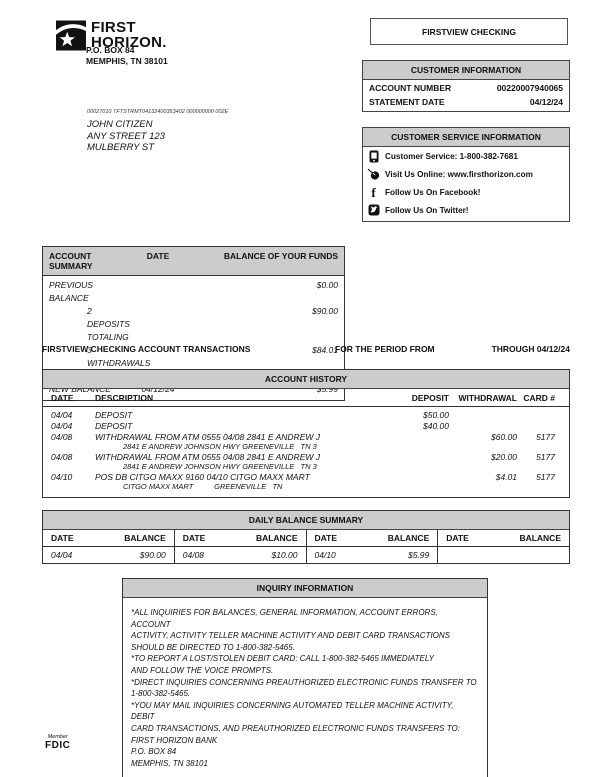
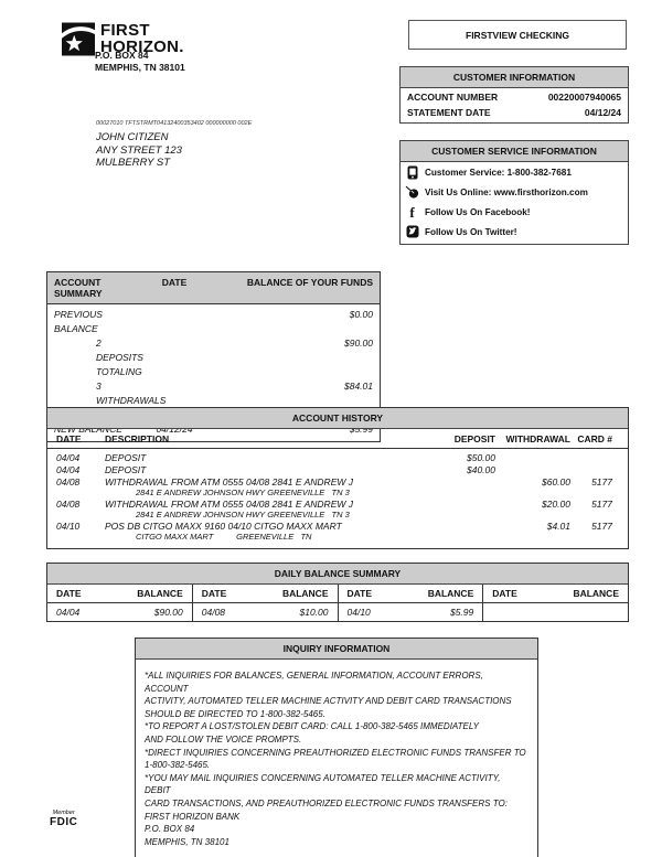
  FIRST
  HORIZON.
  P.O. BOX 84
  MEMPHIS, TN 38101
  JOHN CITIZEN
  ANY STREET 123
  MULBERRY ST
  FIRSTVIEW CHECKING
  CUSTOMER INFORMATION
  ACCOUNT NUMBER
  00220007940065
  STATEMENT DATE
  04/12/24
  CUSTOMER SERVICE INFORMATION
  Customer Service: 1-800-382-7681
  Visit Us Online: www.firsthorizon.com
  f
  Follow Us On Facebook!
  Follow Us On Twitter!
  ACCOUNT SUMMARY
  DATE
  BALANCE OF YOUR FUNDS
  PREVIOUS BALANCE
  $0.00
  2 DEPOSITS TOTALING
  $90.00
  $84.01
  NEW BALANCE
  04/12/24
  $5.99
- FIRSTVIEW CHECKING ACCOUNT TRANSACTIONS
- FOR THE PERIOD FROM
- THROUGH 04/12/24
  ACCOUNT HISTORY
  DATE
  DESCRIPTION
  DEPOSIT
  WITHDRAWAL
  CARD #
  04/04
  DEPOSIT
  $50.00
  04/04
  DEPOSIT
  $40.00
  04/08
  WITHDRAWAL FROM ATM 0555 04/08 2841 E ANDREW J
  2841 E ANDREW JOHNSON HWY GREENEVILLE TN 3
  $60.00
  5177
  04/08
  WITHDRAWAL FROM ATM 0555 04/08 2841 E ANDREW J
  2841 E ANDREW JOHNSON HWY GREENEVILLE TN 3
  $20.00
  5177
  04/10
  POS DB CITGO MAXX 9160 04/10 CITGO MAXX MART
  CITGO MAXX MART GREENEVILLE TN
  $4.01
  5177
  DAILY BALANCE SUMMARY
  DATE
  BALANCE
  DATE
  BALANCE
  DATE
  BALANCE
  DATE
  BALANCE
  04/04
  $90.00
  04/08
  $10.00
  04/10
  $5.99
  INQUIRY INFORMATION
  *ALL INQUIRIES FOR BALANCES, GENERAL INFORMATION, ACCOUNT ERRORS, ACCOUNT
- ACTIVITY, ACTIVITY TELLER MACHINE ACTIVITY AND DEBIT CARD TRANSACTIONS
+ ACTIVITY, AUTOMATED TELLER MACHINE ACTIVITY AND DEBIT CARD TRANSACTIONS
  SHOULD BE DIRECTED TO 1-800-382-5465.
  *TO REPORT A LOST/STOLEN DEBIT CARD: CALL 1-800-382-5465 IMMEDIATELY
  AND FOLLOW THE VOICE PROMPTS.
  *DIRECT INQUIRIES CONCERNING PREAUTHORIZED ELECTRONIC FUNDS TRANSFER TO
  1-800-382-5465.
  *YOU MAY MAIL INQUIRIES CONCERNING AUTOMATED TELLER MACHINE ACTIVITY, DEBIT
  CARD TRANSACTIONS, AND PREAUTHORIZED ELECTRONIC FUNDS TRANSFERS TO:
  FIRST HORIZON BANK
  P.O. BOX 84
  MEMPHIS, TN 38101
  FDIC
